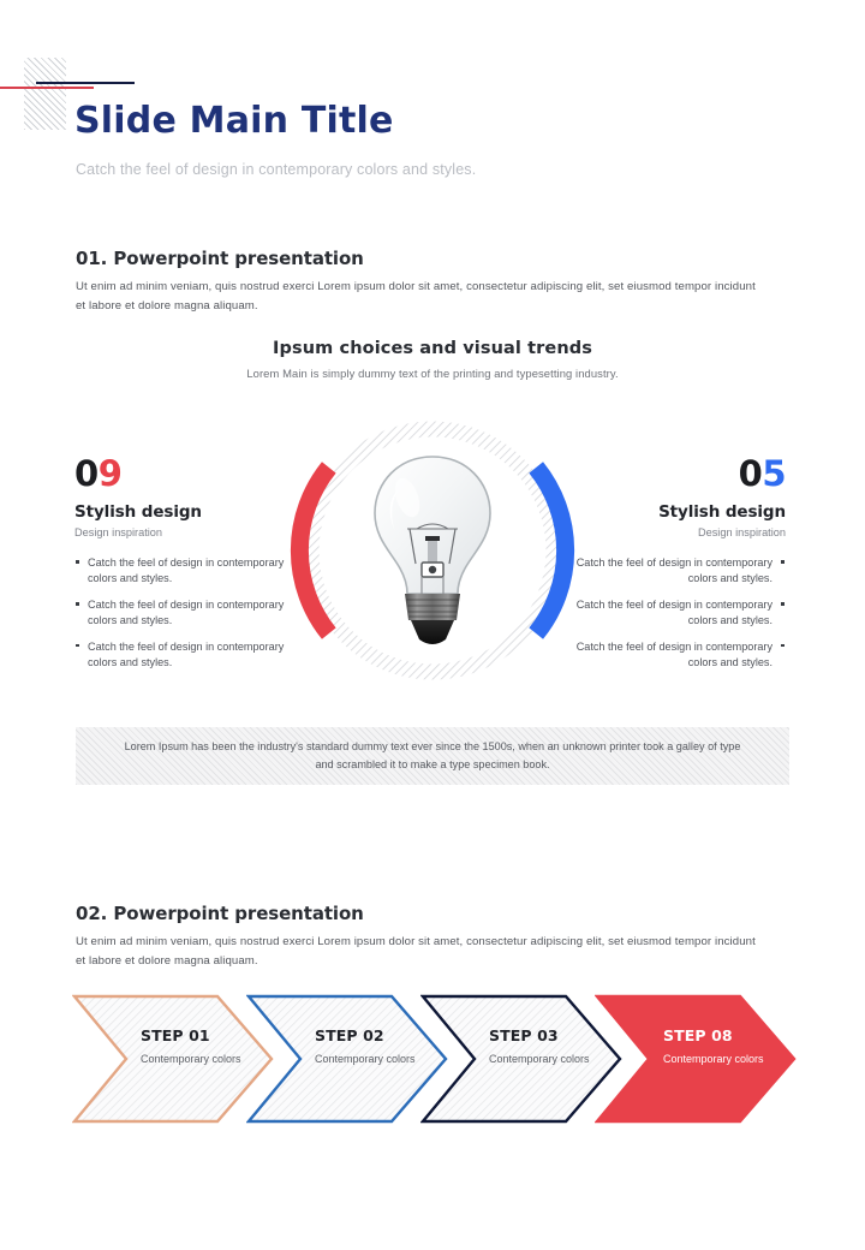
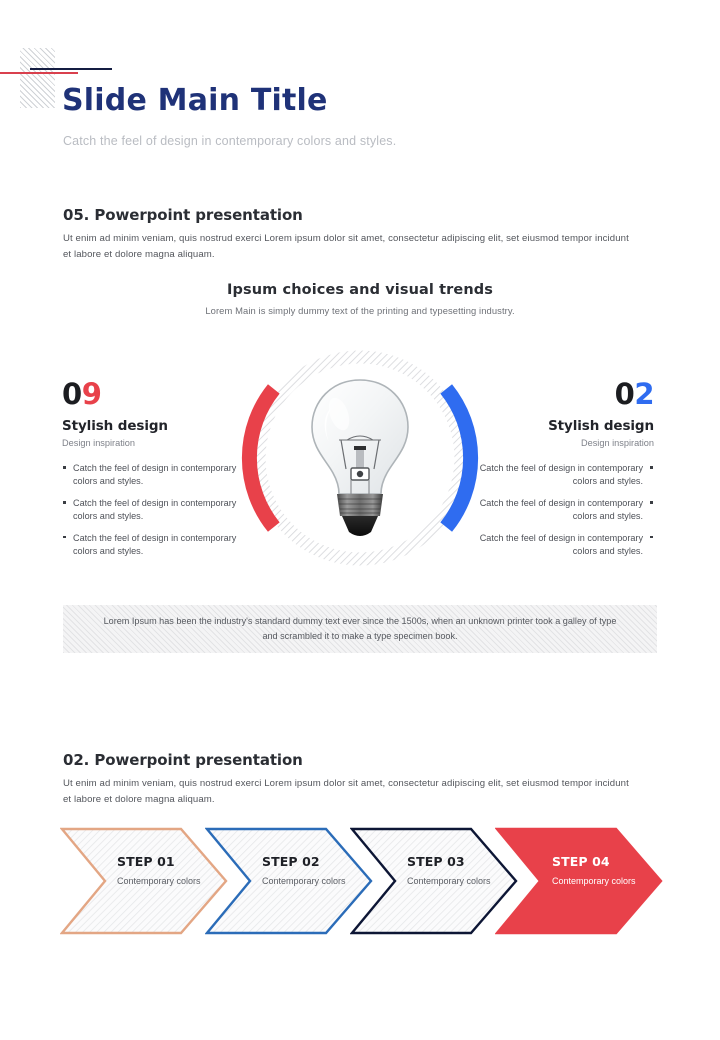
  Slide Main Title
  Catch the feel of design in contemporary colors and styles.
- 01. Powerpoint presentation
+ 05. Powerpoint presentation
  Ut enim ad minim veniam, quis nostrud exerci Lorem ipsum dolor sit amet, consectetur adipiscing elit, set eiusmod tempor incidunt et labore et dolore magna aliquam.
  Ipsum choices and visual trends
  Lorem Main is simply dummy text of the printing and typesetting industry.
  09
  Stylish design
  Design inspiration
  Catch the feel of design in contemporary colors and styles.
  Catch the feel of design in contemporary colors and styles.
  Catch the feel of design in contemporary colors and styles.
- 05
+ 02
  Stylish design
  Design inspiration
  Catch the feel of design in contemporary colors and styles.
  Catch the feel of design in contemporary colors and styles.
  Catch the feel of design in contemporary colors and styles.
  Lorem Ipsum has been the industry's standard dummy text ever since the 1500s, when an unknown printer took a galley of type and scrambled it to make a type specimen book.
  02. Powerpoint presentation
  Ut enim ad minim veniam, quis nostrud exerci Lorem ipsum dolor sit amet, consectetur adipiscing elit, set eiusmod tempor incidunt et labore et dolore magna aliquam.
  STEP 01
  Contemporary colors
  STEP 02
  Contemporary colors
  STEP 03
  Contemporary colors
- STEP 08
+ STEP 04
  Contemporary colors
